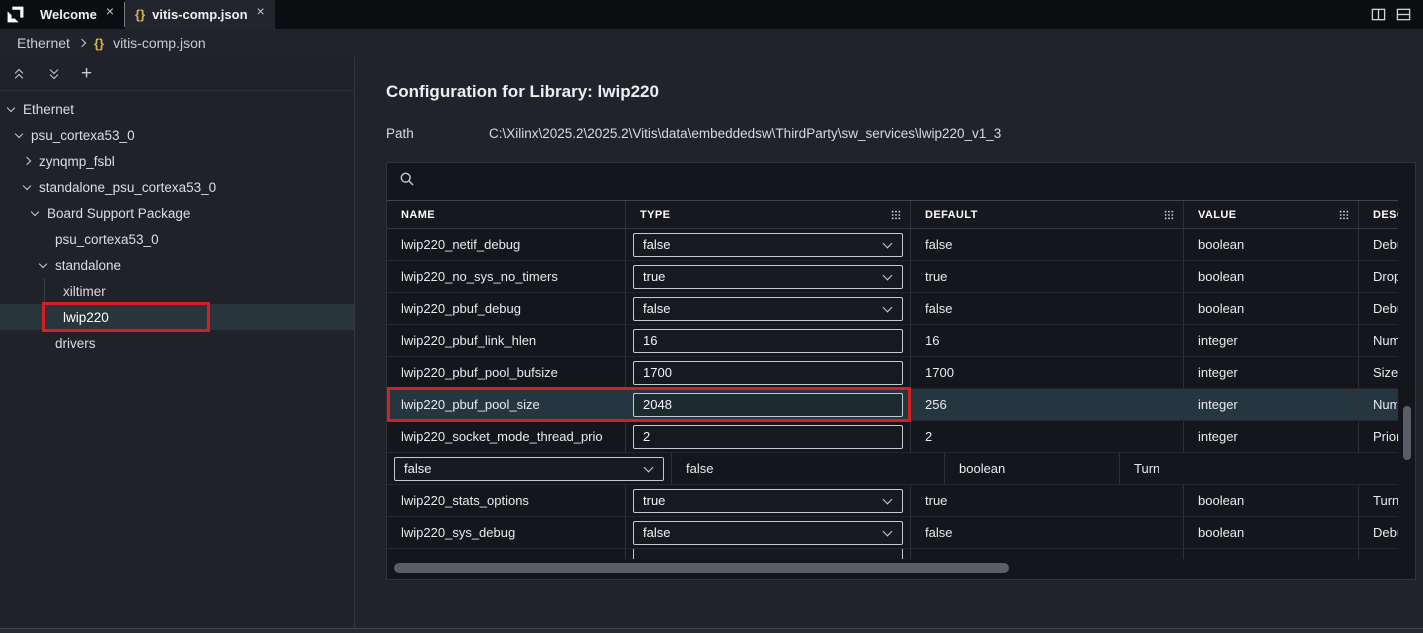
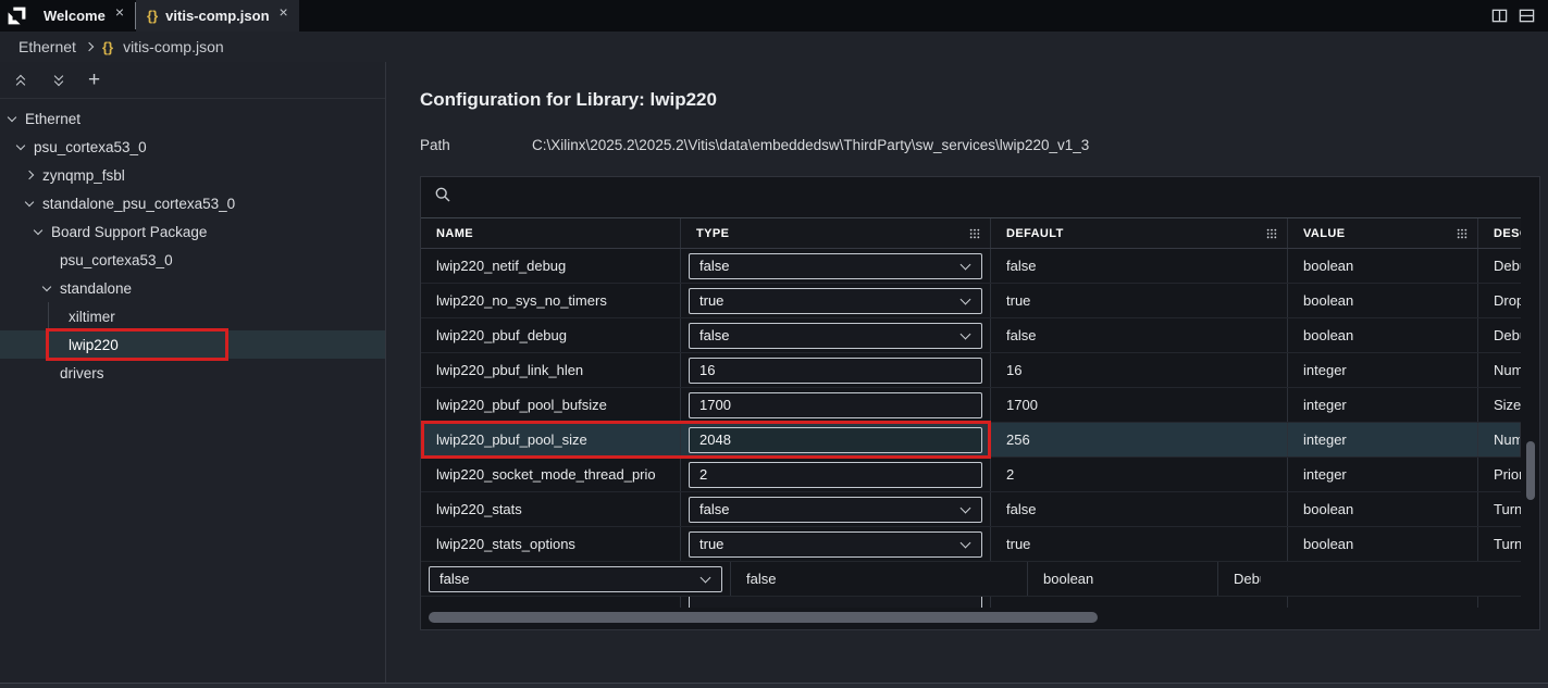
  Welcome
  ×
  {}
  vitis-comp.json
  ×
  Ethernet
  {}
  vitis-comp.json
  +
  Ethernet
  psu_cortexa53_0
  zynqmp_fsbl
  standalone_psu_cortexa53_0
  Board Support Package
  psu_cortexa53_0
  standalone
  xiltimer
  lwip220
  drivers
  Configuration for Library: lwip220
  Path
  C:\Xilinx\2025.2\2025.2\Vitis\data\embeddedsw\ThirdParty\sw_services\lwip220_v1_3
  NAME
  TYPE
  DEFAULT
  VALUE
  DES
  lwip220_netif_debug
  false
  false
  boolean
  Deb
  lwip220_no_sys_no_timers
  true
  true
  boolean
  Drop
  lwip220_pbuf_debug
  false
  false
  boolean
  Deb
  lwip220_pbuf_link_hlen
  16
  16
  integer
  Num
  lwip220_pbuf_pool_bufsize
  1700
  1700
  integer
  Size
  lwip220_pbuf_pool_size
  2048
  256
  integer
  Num
  lwip220_socket_mode_thread_prio
  2
  2
  integer
  Prio
+ lwip220_stats
  false
  false
  boolean
  Turn
  lwip220_stats_options
  true
  true
  boolean
  Turn
- lwip220_sys_debug
  false
  false
  boolean
  Deb
